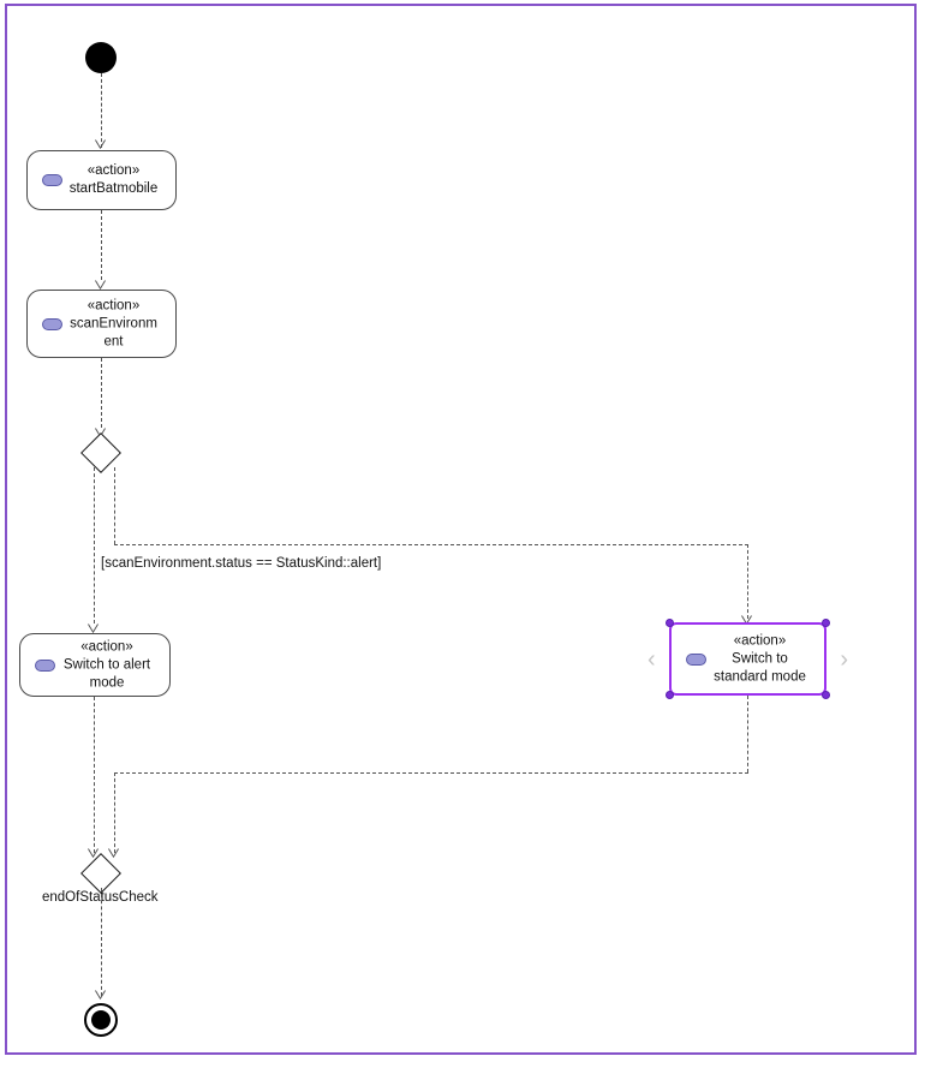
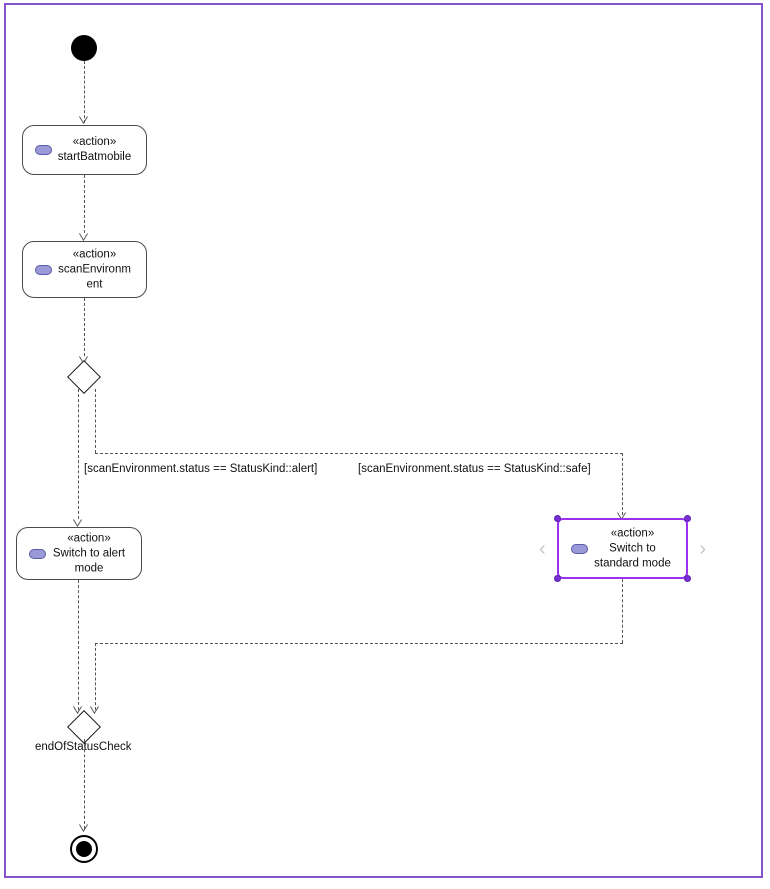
  «action»
  startBatmobile
  «action»
  scanEnvironm
  ent
  [scanEnvironment.status == StatusKind::alert]
+ [scanEnvironment.status == StatusKind::safe]
  «action»
  Switch to alert
  mode
  «action»
  Switch to
  standard mode
  ‹
  ›
  endOfStatusCheck
